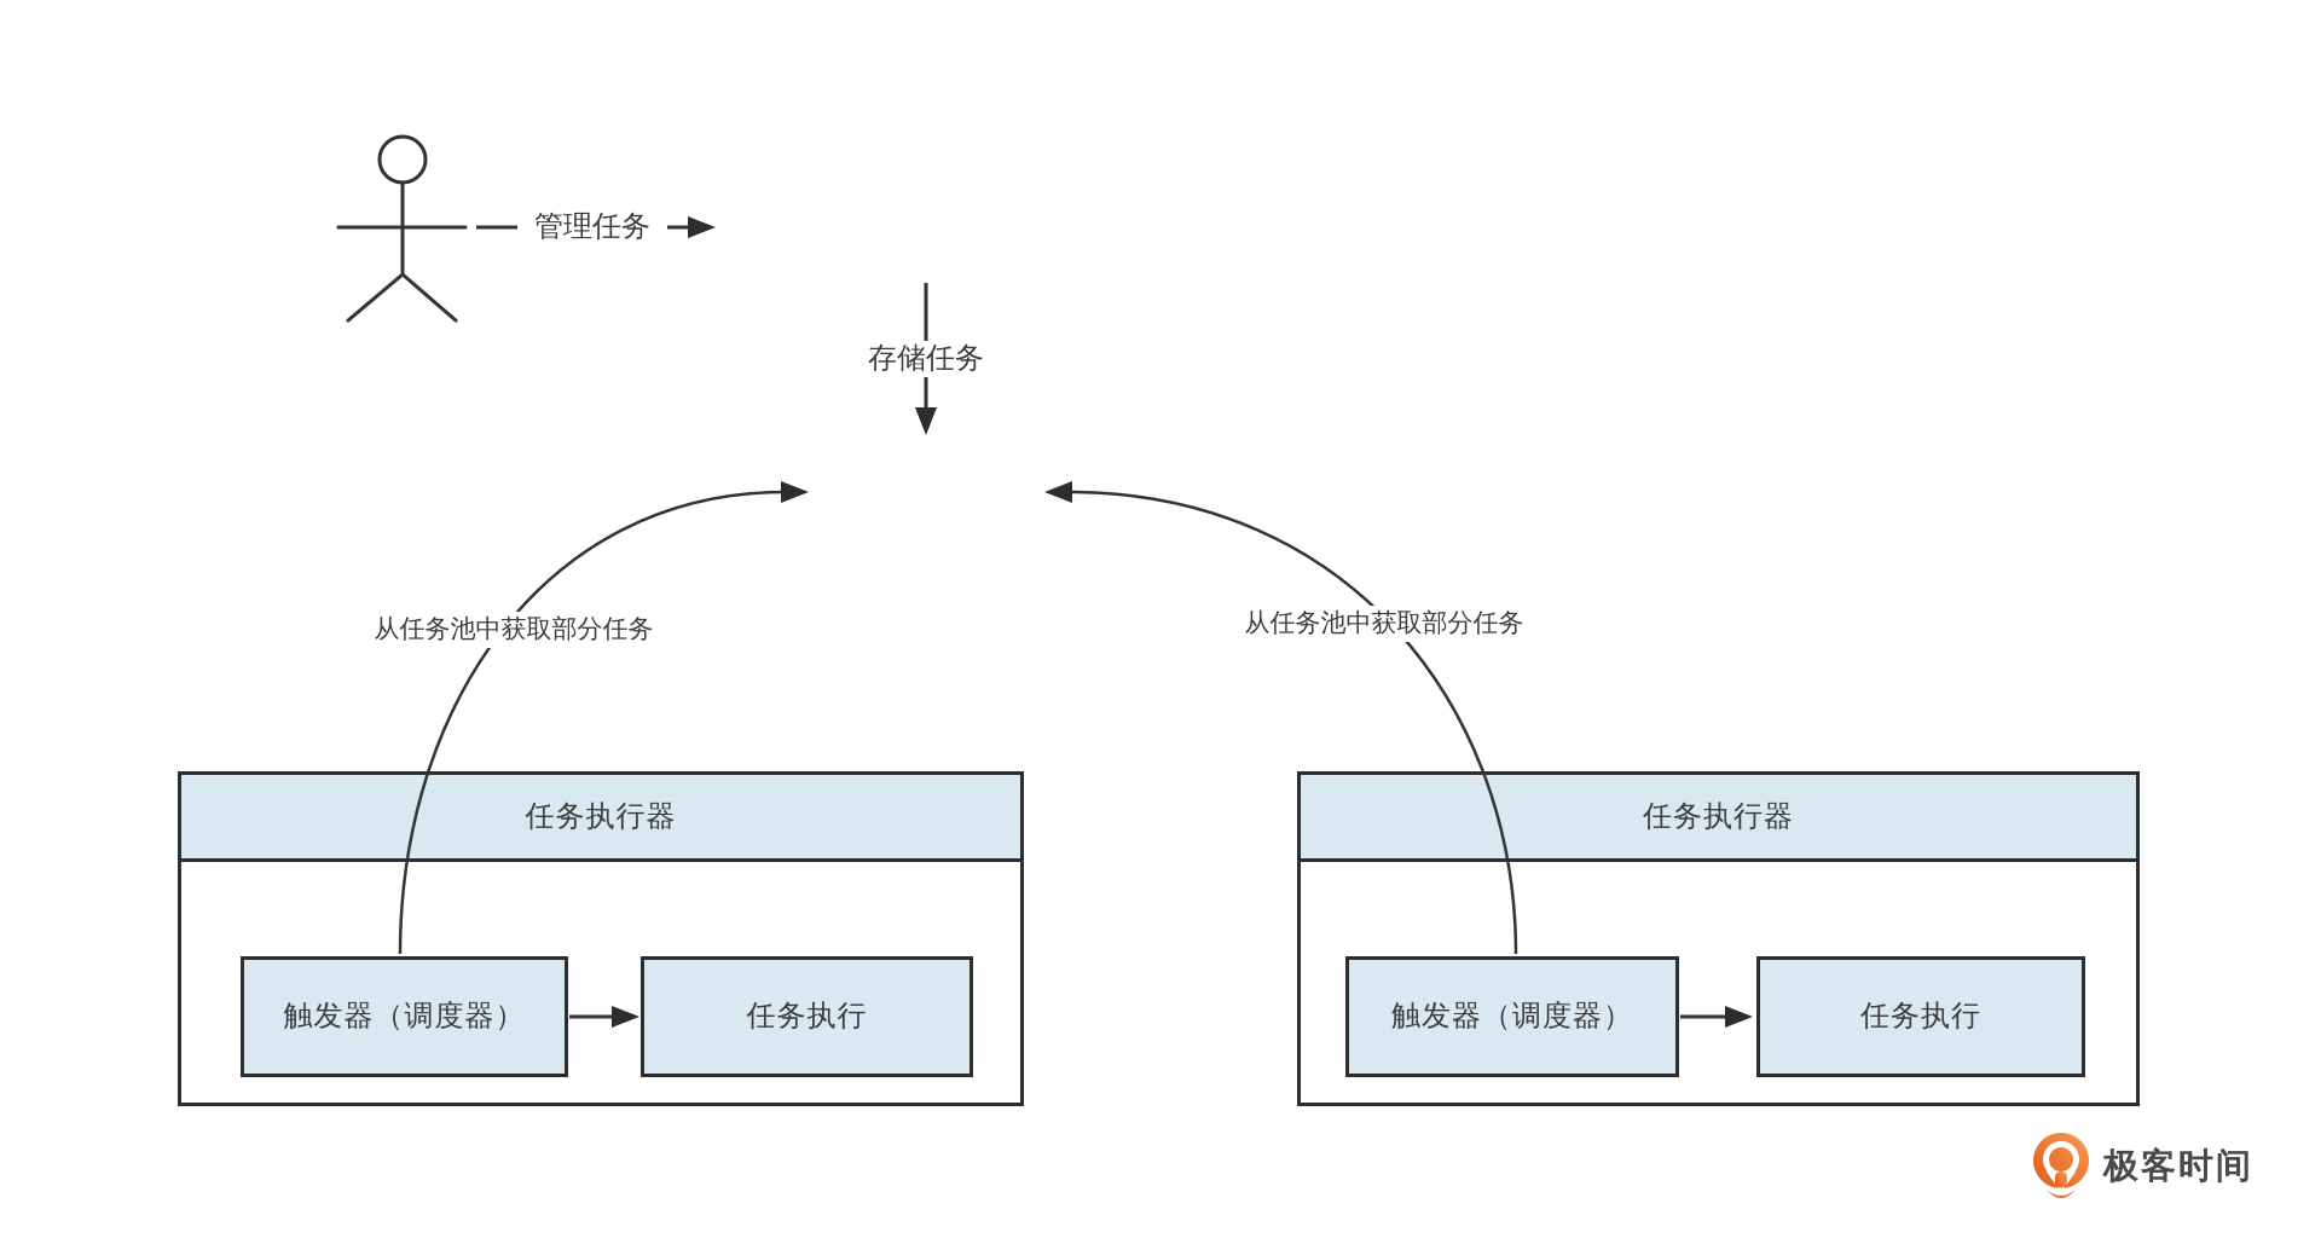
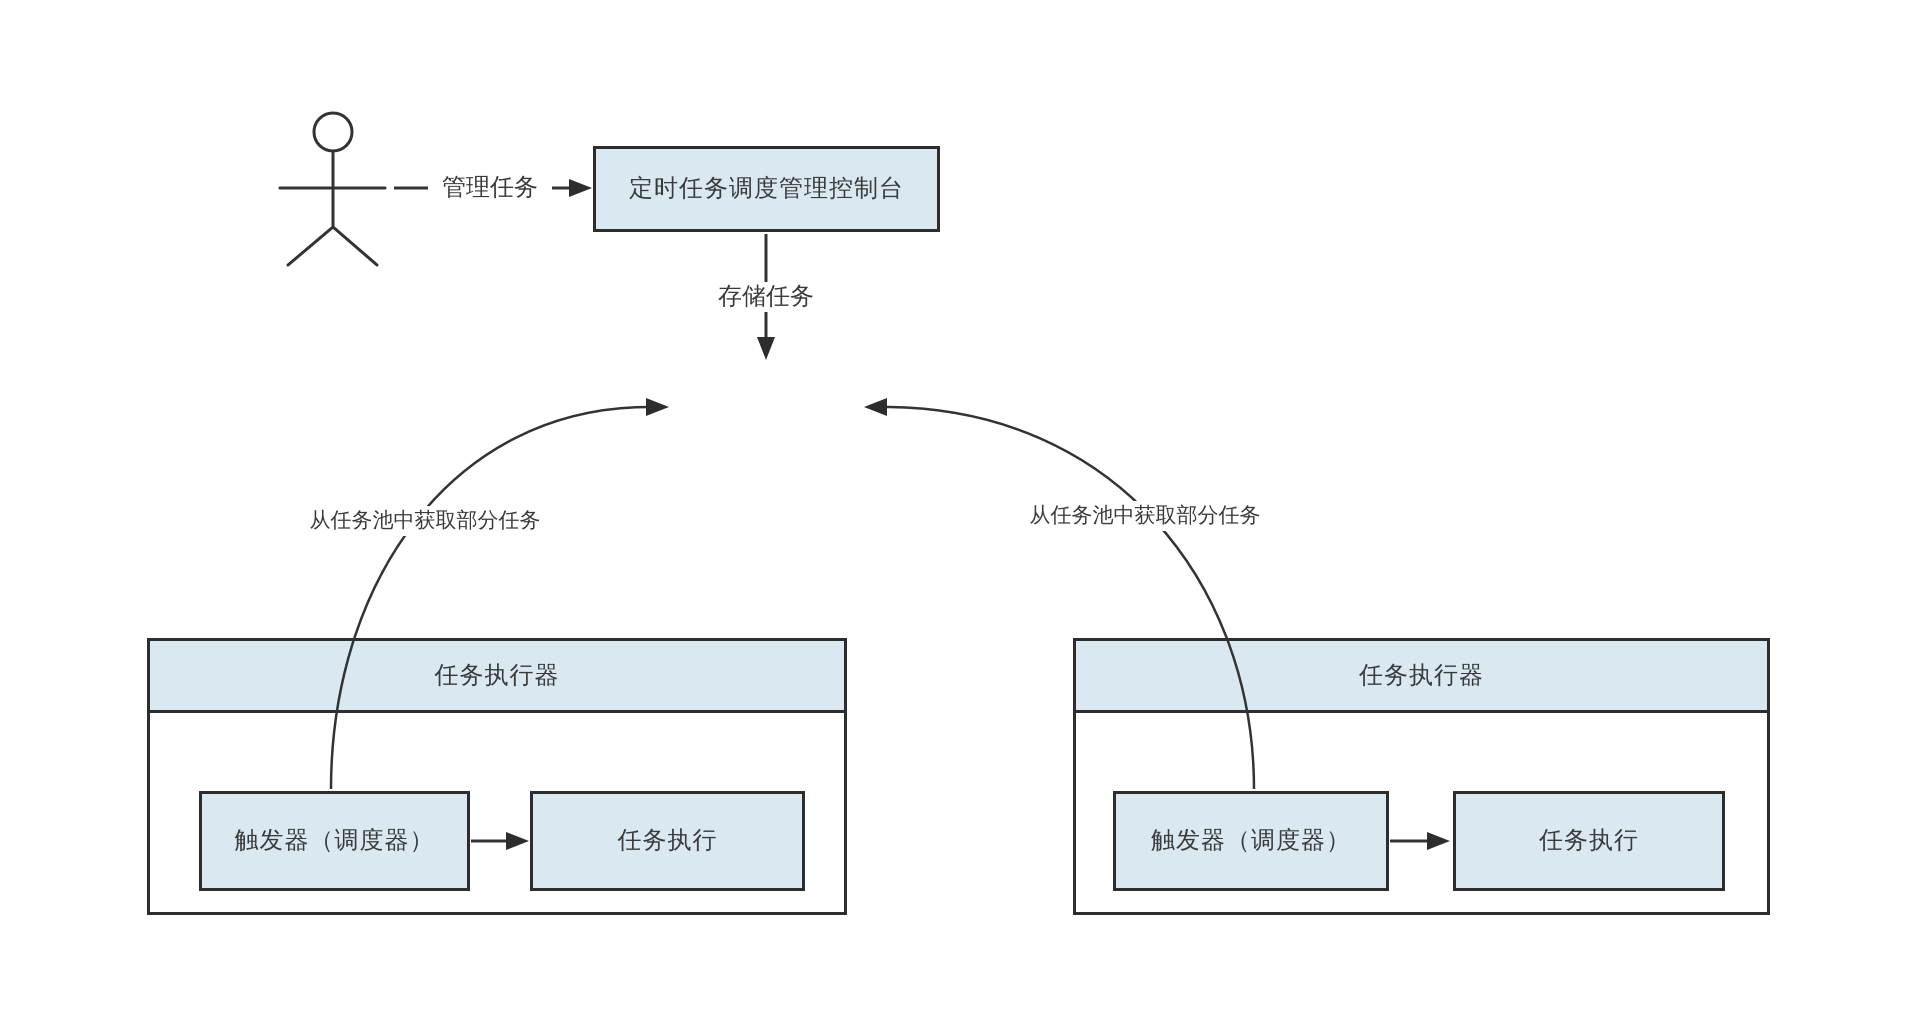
+ 定时任务调度管理控制台
  任务执行器
  触发器（调度器）
  任务执行
  任务执行器
  触发器（调度器）
  任务执行
  管理任务
  存储任务
  从任务池中获取部分任务
  从任务池中获取部分任务
- 极客时间
